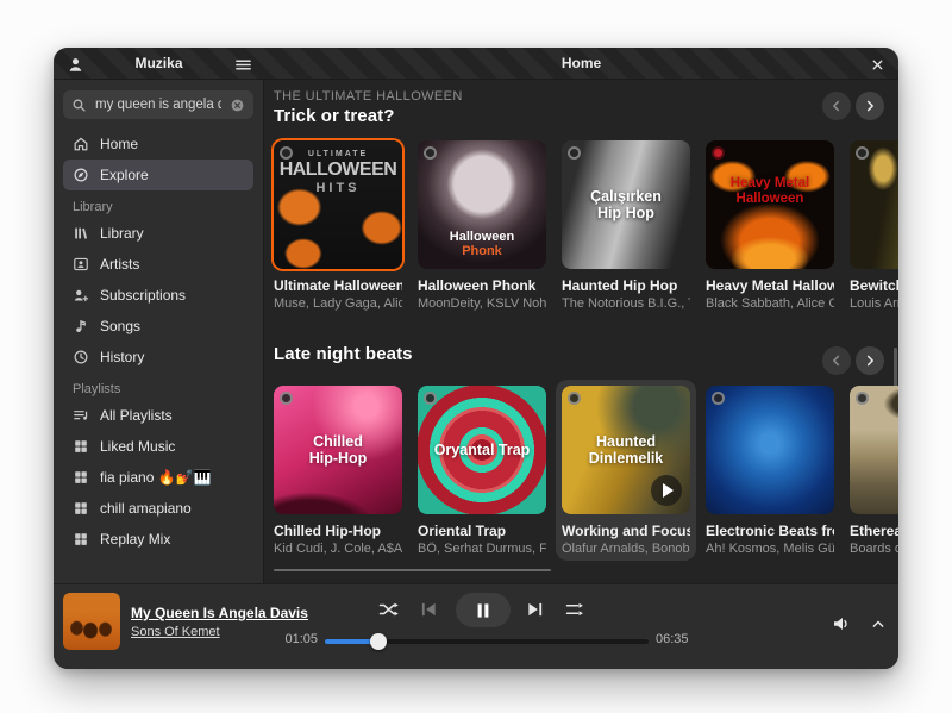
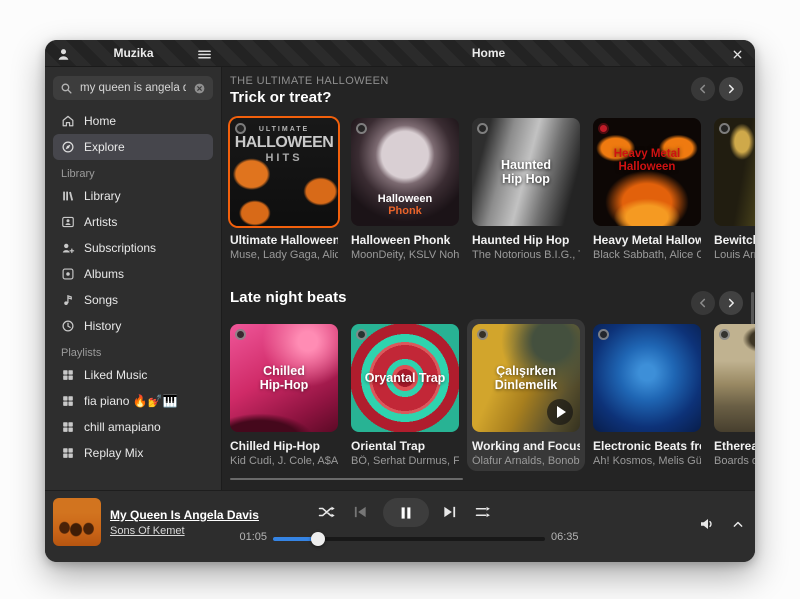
  Muzika
  Home
  my queen is angela
  Home
  Explore
  Library
  Library
  Artists
  Subscriptions
+ Albums
  Songs
  History
  Playlists
- All Playlists
  Liked Music
  fia piano 🔥💅🎹
  chill amapiano
  Replay Mix
  THE ULTIMATE HALLOWEEN
  Trick or treat?
  HALLOWEEN
  HITS
  Ultimate Halloween
  Muse, Lady Gaga, Alic
  Halloween
  Phonk
  Halloween Phonk
  MoonDeity, KSLV Noh
- Çalışırken
+ Haunted
  Hip Hop
  Haunted Hip Hop
  The Notorious B.I.G.,
  Heavy Metal
  Halloween
  Heavy Metal Hallow
  Black Sabbath, Alice C
  Louis Ar
  Late night beats
  Chilled
  Hip-Hop
  Chilled Hip-Hop
  Kid Cudi, J. Cole, A$A
  Oryantal Trap
  Oriental Trap
  BÖ, Serhat Durmus, F
- Haunted
+ Çalışırken
  Dinlemelik
  Working and Focus
  Ólafur Arnalds, Bonob
  Electronic Beats fr
  Ah! Kosmos, Melis Gü
  Etherea
  Boards o
  My Queen Is Angela Davis
  Sons Of Kemet
  01:05
  06:35
